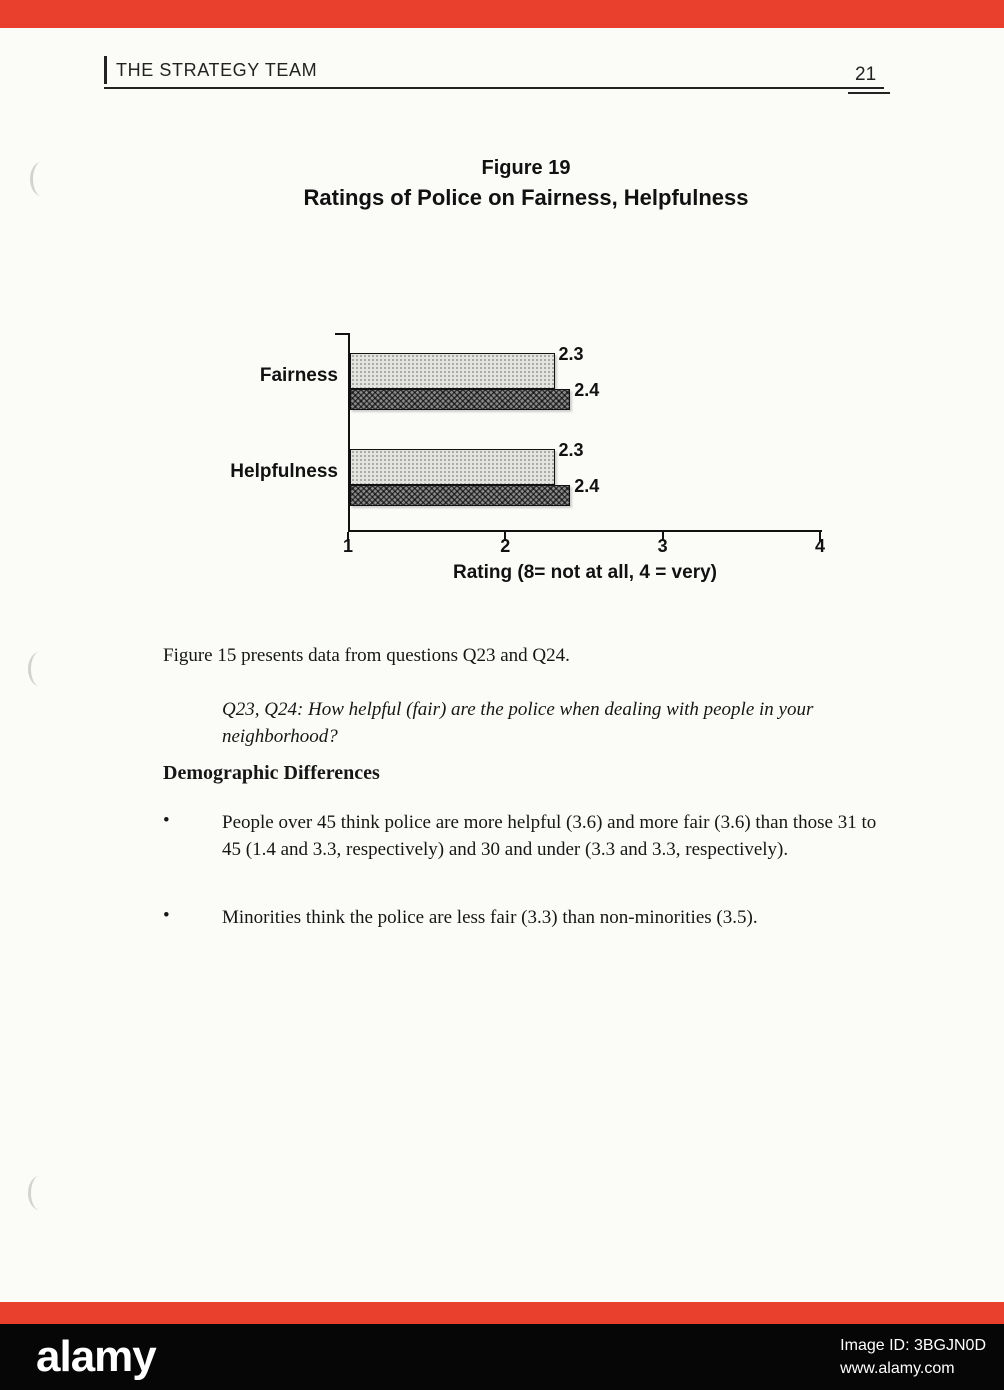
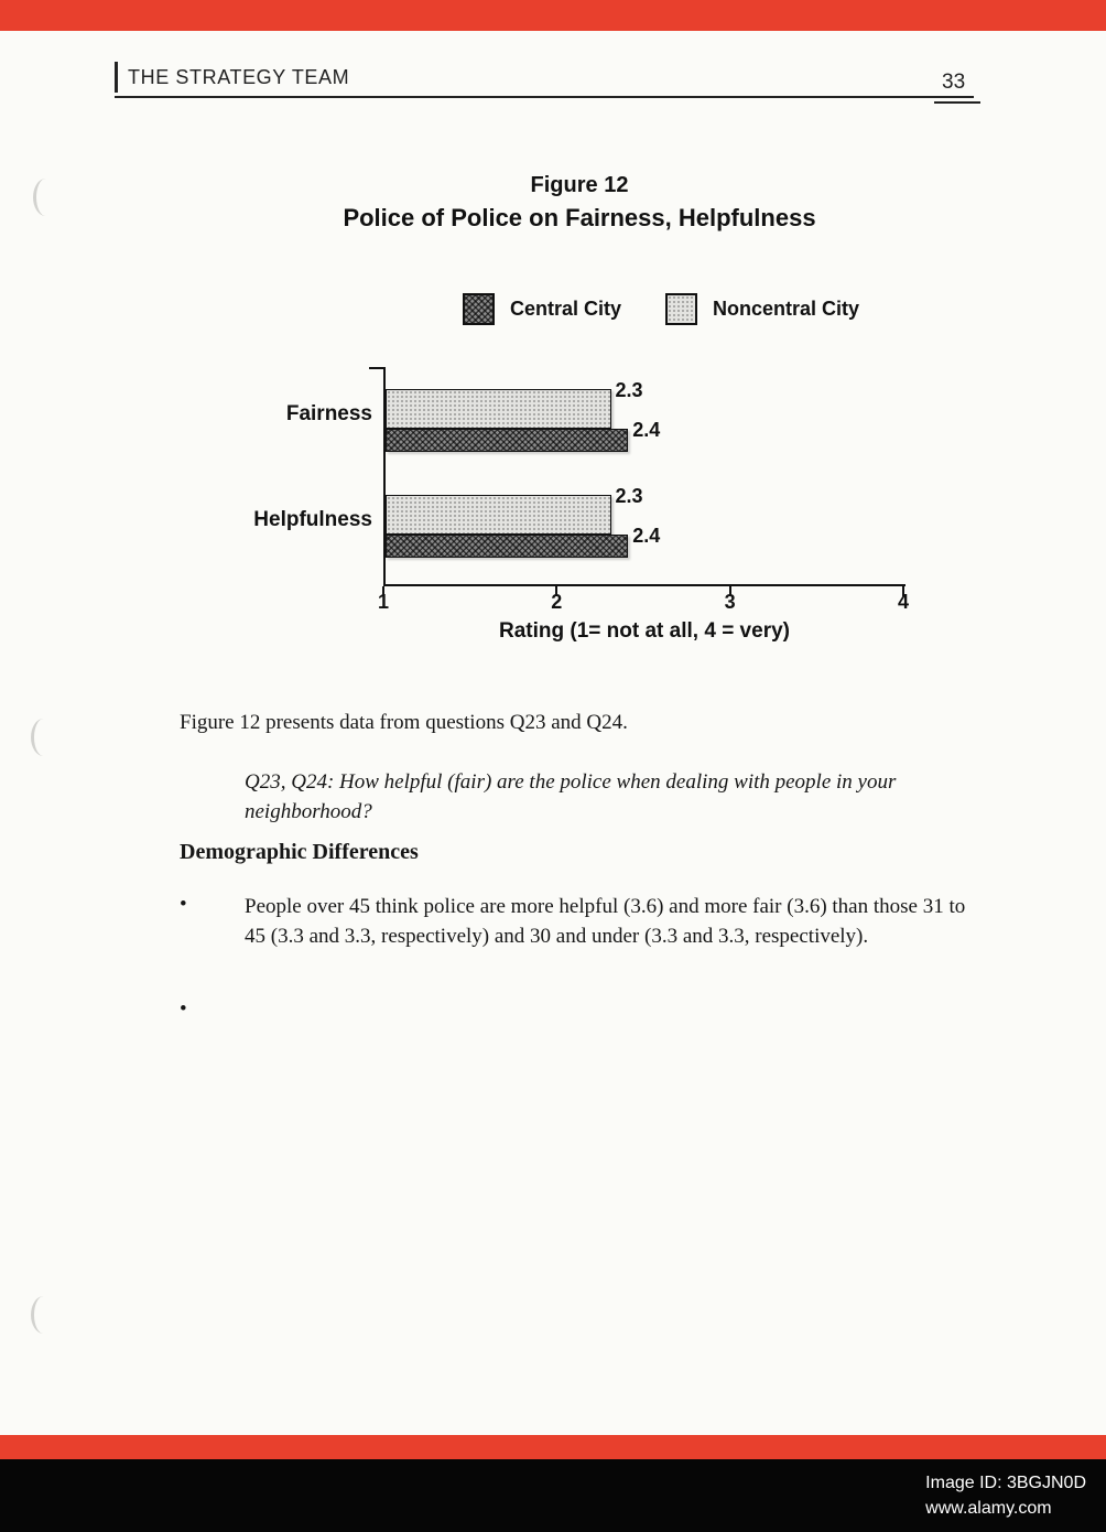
  THE STRATEGY TEAM
- 21
+ 33
- Figure 19
+ Figure 12
- Ratings of Police on Fairness, Helpfulness
+ Police of Police on Fairness, Helpfulness
+ Central City
+ Noncentral City
  Fairness
  Helpfulness
  2.3
  2.4
  2.3
  2.4
  1
  2
  3
  4
- Rating (8= not at all, 4 = very)
+ Rating (1= not at all, 4 = very)
- Figure 15 presents data from questions Q23 and Q24.
+ Figure 12 presents data from questions Q23 and Q24.
  Q23, Q24: How helpful (fair) are the police when dealing with people in your neighborhood?
  Demographic Differences
  •
- People over 45 think police are more helpful (3.6) and more fair (3.6) than those 31 to 45 (1.4 and 3.3, respectively) and 30 and under (3.3 and 3.3, respectively).
+ People over 45 think police are more helpful (3.6) and more fair (3.6) than those 31 to 45 (3.3 and 3.3, respectively) and 30 and under (3.3 and 3.3, respectively).
  •
- Minorities think the police are less fair (3.3) than non-minorities (3.5).
- alamy
  Image ID: 3BGJN0D
  www.alamy.com
